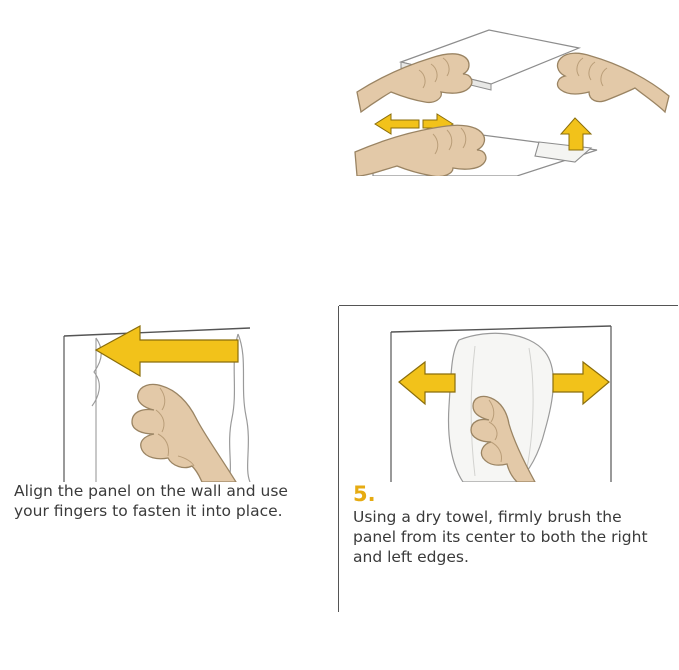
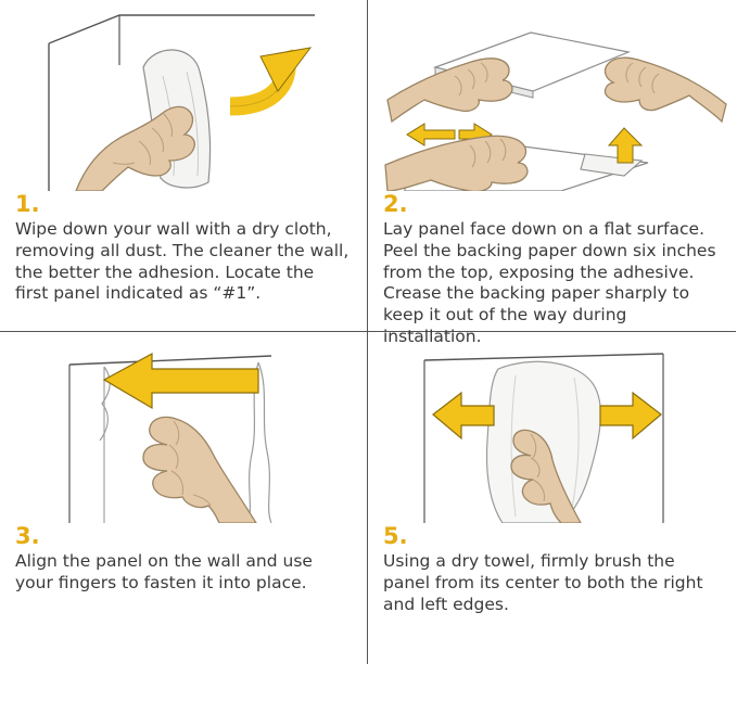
+ 1.
+ Wipe down your wall with a dry cloth, removing all dust. The cleaner the wall, the better the adhesion. Locate the first panel indicated as “#1”.
+ 2.
+ Lay panel face down on a flat surface. Peel the backing paper down six inches from the top, exposing the adhesive. Crease the backing paper sharply to keep it out of the way during installation.
+ 3.
  Align the panel on the wall and use your fingers to fasten it into place.
  5.
  Using a dry towel, firmly brush the panel from its center to both the right and left edges.
